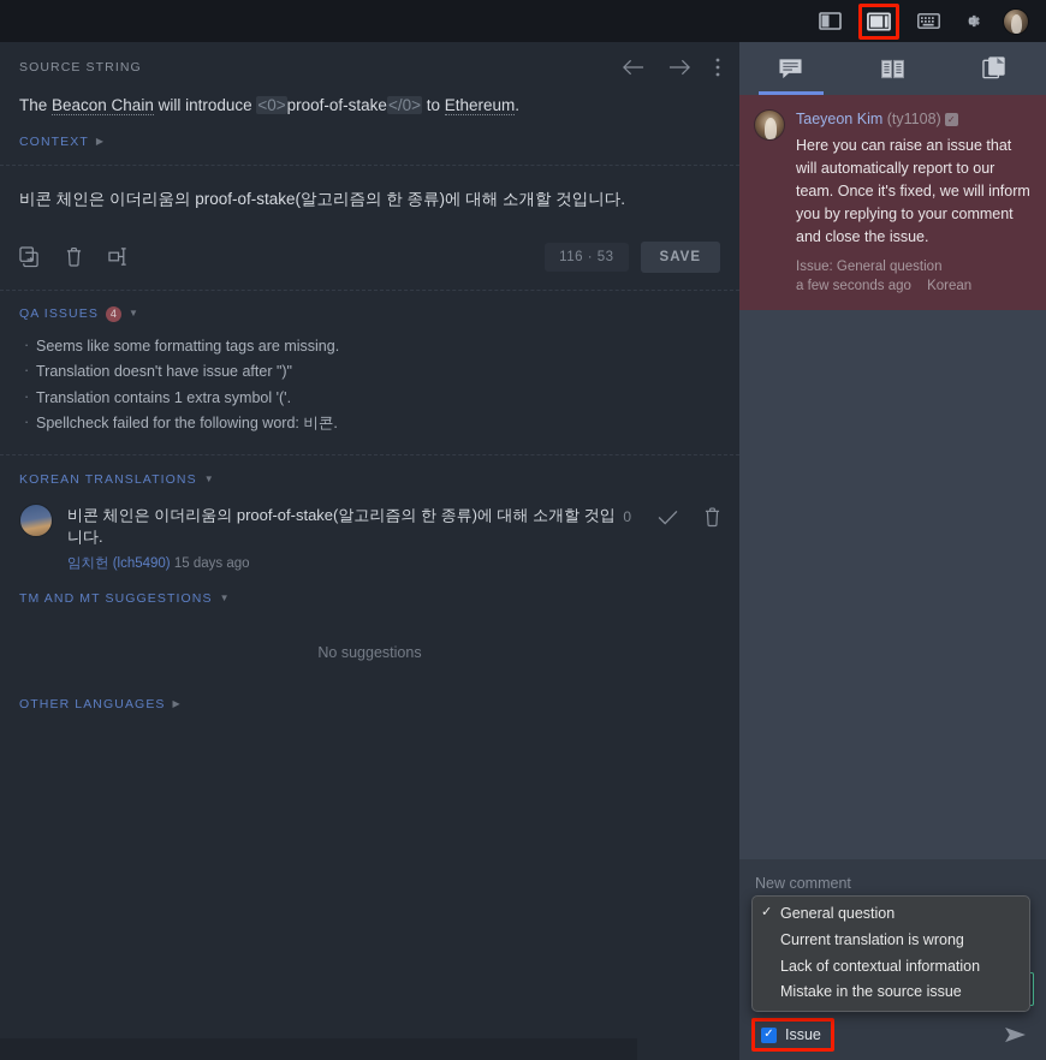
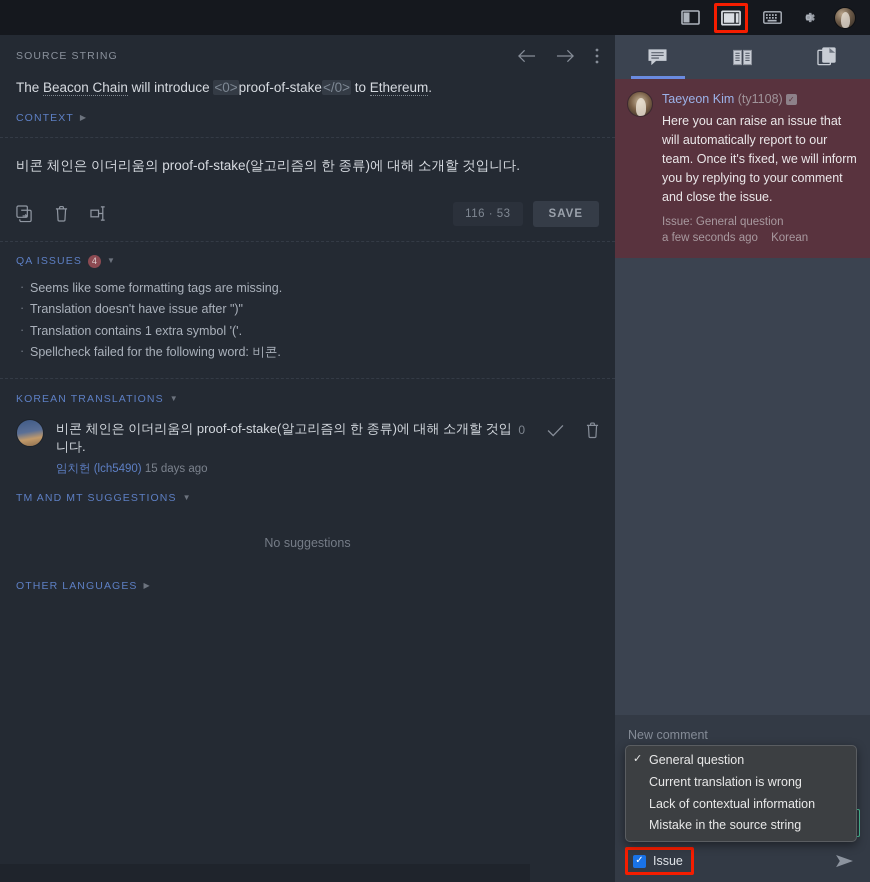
  SOURCE STRING
  The Beacon Chain will introduce <0>proof-of-stake</0> to Ethereum.
  CONTEXT
  ▶
  비콘 체인은 이더리움의 proof-of-stake(알고리즘의 한 종류)에 대해 소개할 것입니다.
  116 · 53
  SAVE
  QA ISSUES
  4
  ▼
  Seems like some formatting tags are missing.
  Translation doesn't have issue after ")"
  Translation contains 1 extra symbol '('.
  Spellcheck failed for the following word: 비콘.
  KOREAN TRANSLATIONS
  ▼
  비콘 체인은 이더리움의 proof-of-stake(알고리즘의 한 종류)에 대해 소개할 것입니다.
  임치헌 (lch5490) 15 days ago
  0
  TM AND MT SUGGESTIONS
  ▼
  No suggestions
  OTHER LANGUAGES
  ▶
  Taeyeon Kim (ty1108) ✓
  Here you can raise an issue that will automatically report to our team. Once it's fixed, we will inform you by replying to your comment and close the issue.
  Issue: General question
  a few seconds ago Korean
  New comment
  General question
  Current translation is wrong
  Lack of contextual information
- Mistake in the source issue
+ Mistake in the source string
  ✓
  Issue
